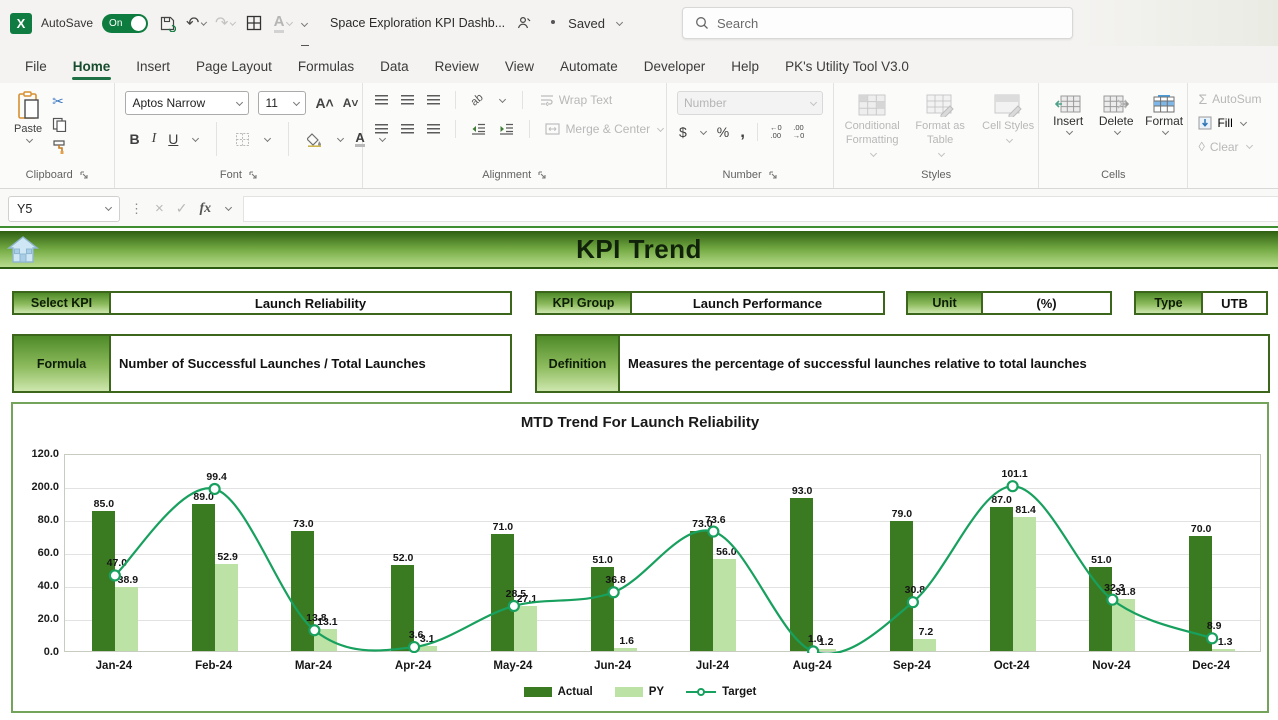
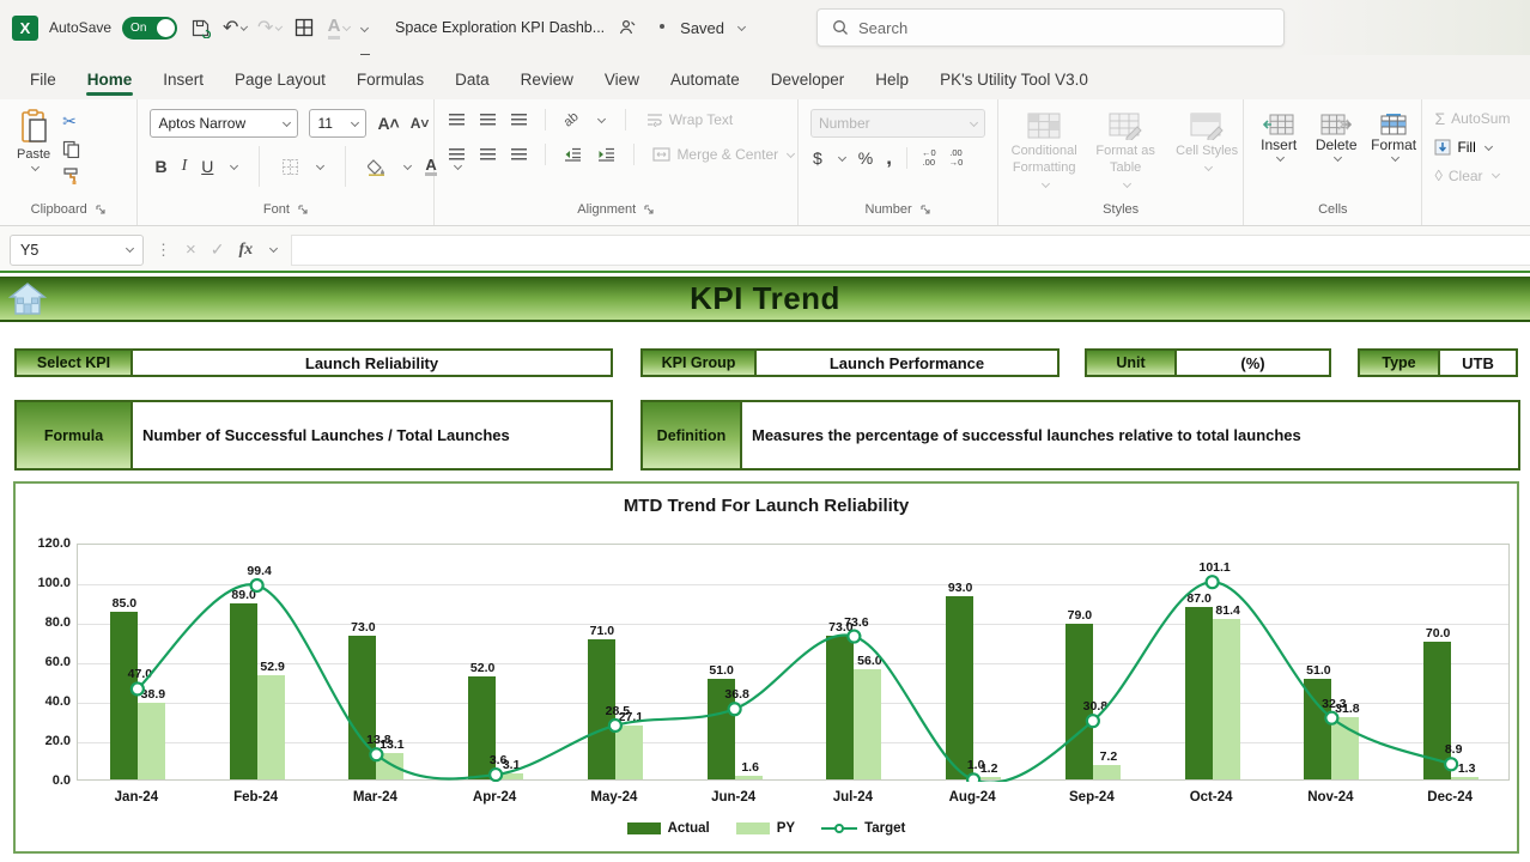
  X
  AutoSave
  On
  ↶
  ↷
  A
  Space Exploration KPI Dashb...
  Saved
  Search
  File
  Home
  Insert
  Page Layout
  Formulas
  Data
  Review
  View
  Automate
  Developer
  Help
  PK's Utility Tool V3.0
  Paste
  ✂
  Clipboard
  Aptos Narrow
  11
  A˄
  A˅
  B
  I
  U
  A
  Font
  Wrap Text
  Merge & Center
  Alignment
  Number
  $
  %
  ,
  ←0
  .00
  .00
  →0
  Number
  Conditional Formatting
  Format as Table
  Cell Styles
  Styles
  Insert
  Delete
  Format
  Cells
  Σ
  AutoSum
  Fill
  ◊
  Clear
  Y5
  ⋮
  ×
  ✓
  fx
  KPI Trend
  Select KPI
  Launch Reliability
  KPI Group
  Launch Performance
  Unit
  (%)
  Type
  UTB
  Formula
  Number of Successful Launches / Total Launches
  Definition
  Measures the percentage of successful launches relative to total launches
  MTD Trend For Launch Reliability
  0.0
  20.0
  40.0
  60.0
  80.0
- 200.0
+ 100.0
  120.0
  85.0
  38.9
  47.0
  89.0
  52.9
  99.4
  73.0
  13.1
  13.8
  52.0
  3.1
  3.6
  71.0
  27.1
  28.5
  51.0
  1.6
  36.8
  73.0
  56.0
  73.6
  93.0
  1.2
  1.0
  79.0
  7.2
  30.8
  87.0
  81.4
  101.1
  51.0
  31.8
  32.3
  70.0
  1.3
  8.9
  Jan-24
  Feb-24
  Mar-24
  Apr-24
  May-24
  Jun-24
  Jul-24
  Aug-24
  Sep-24
  Oct-24
  Nov-24
  Dec-24
  Actual
  PY
  Target
